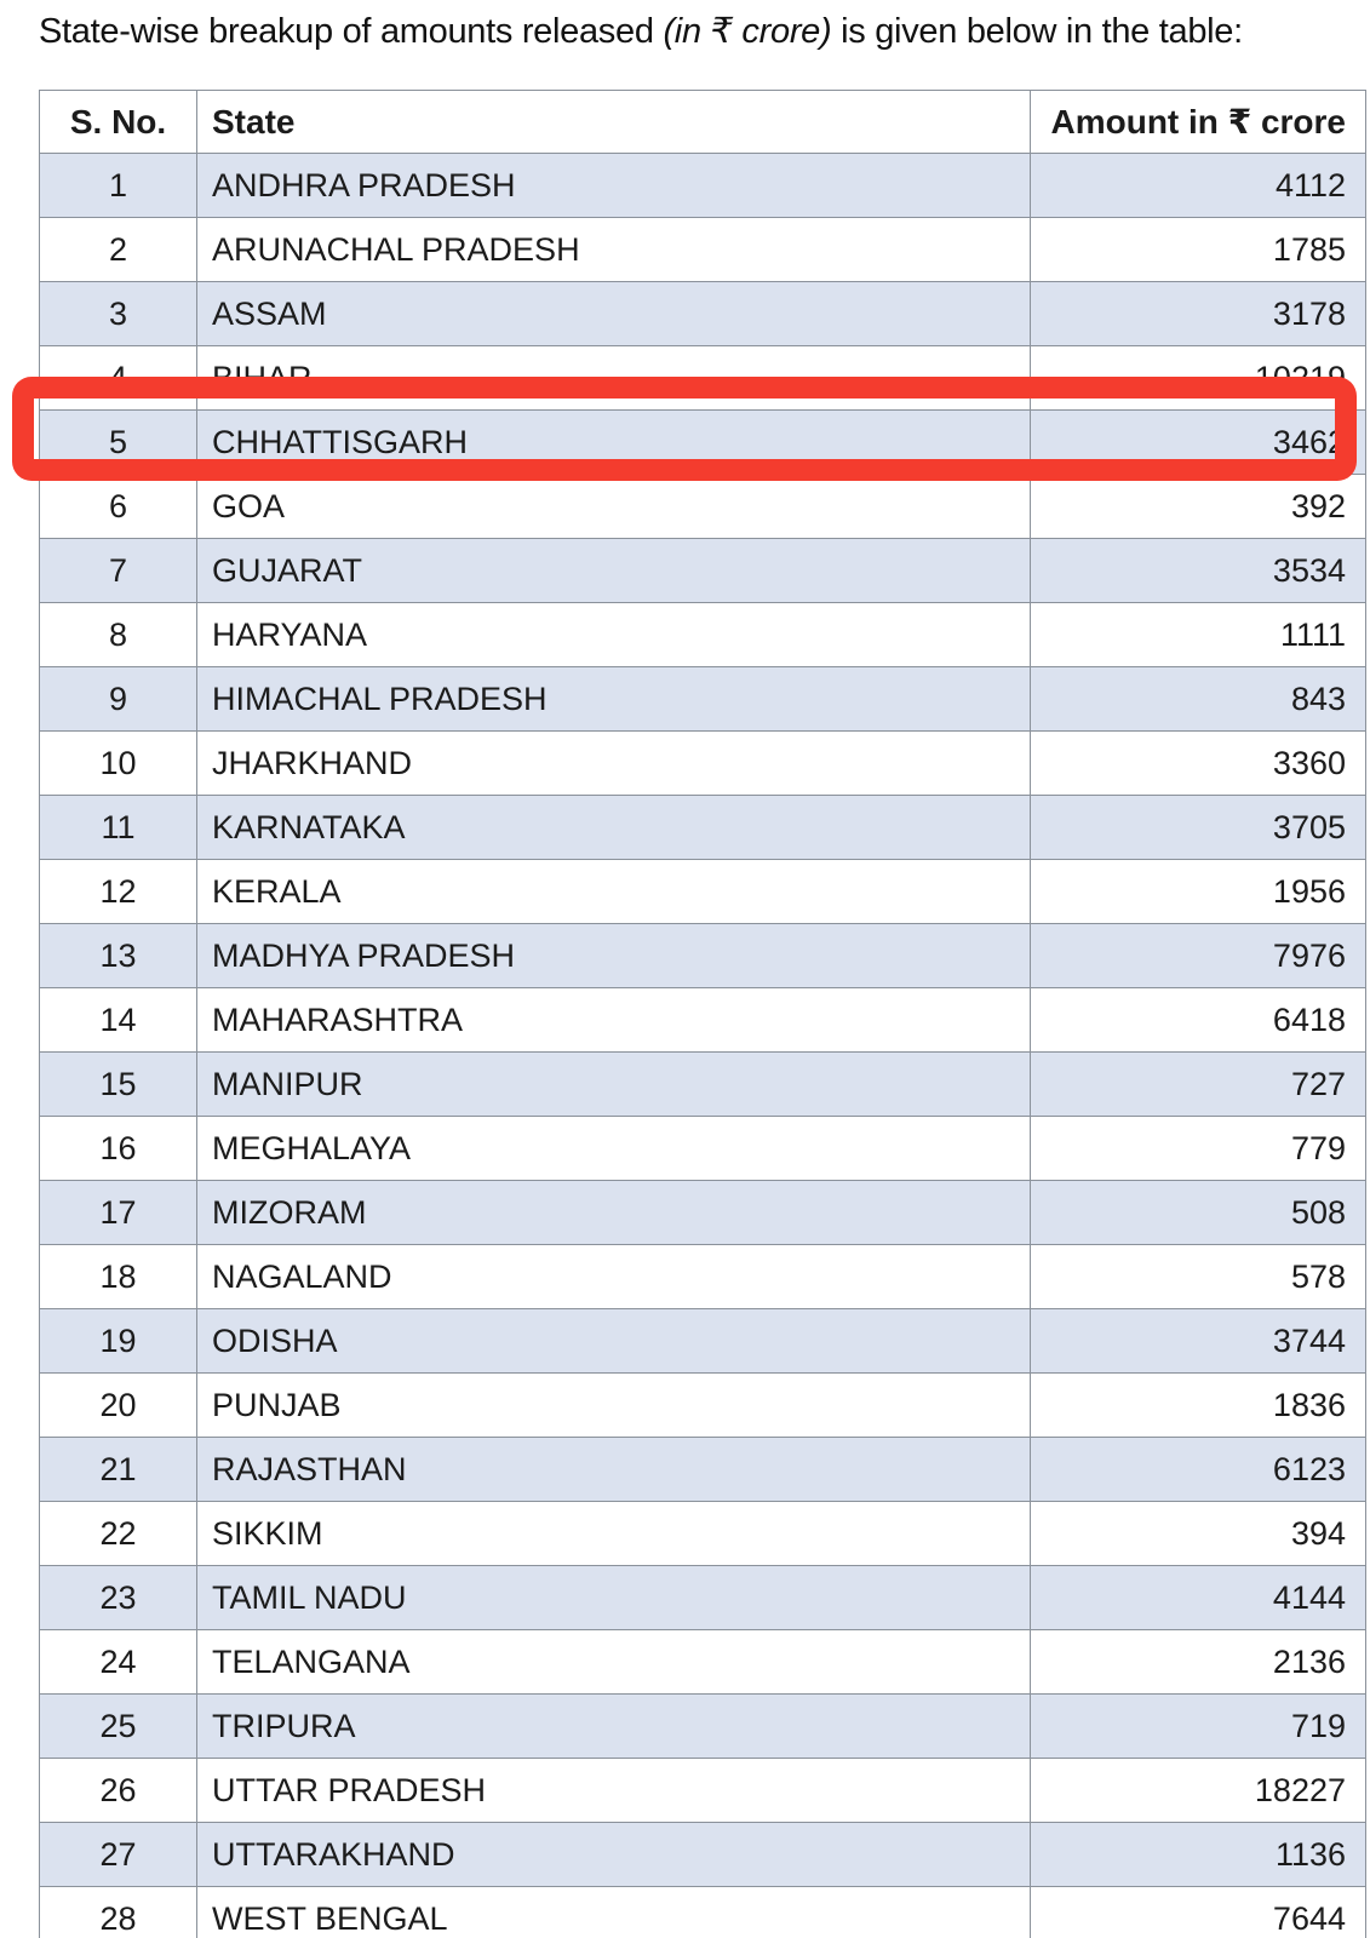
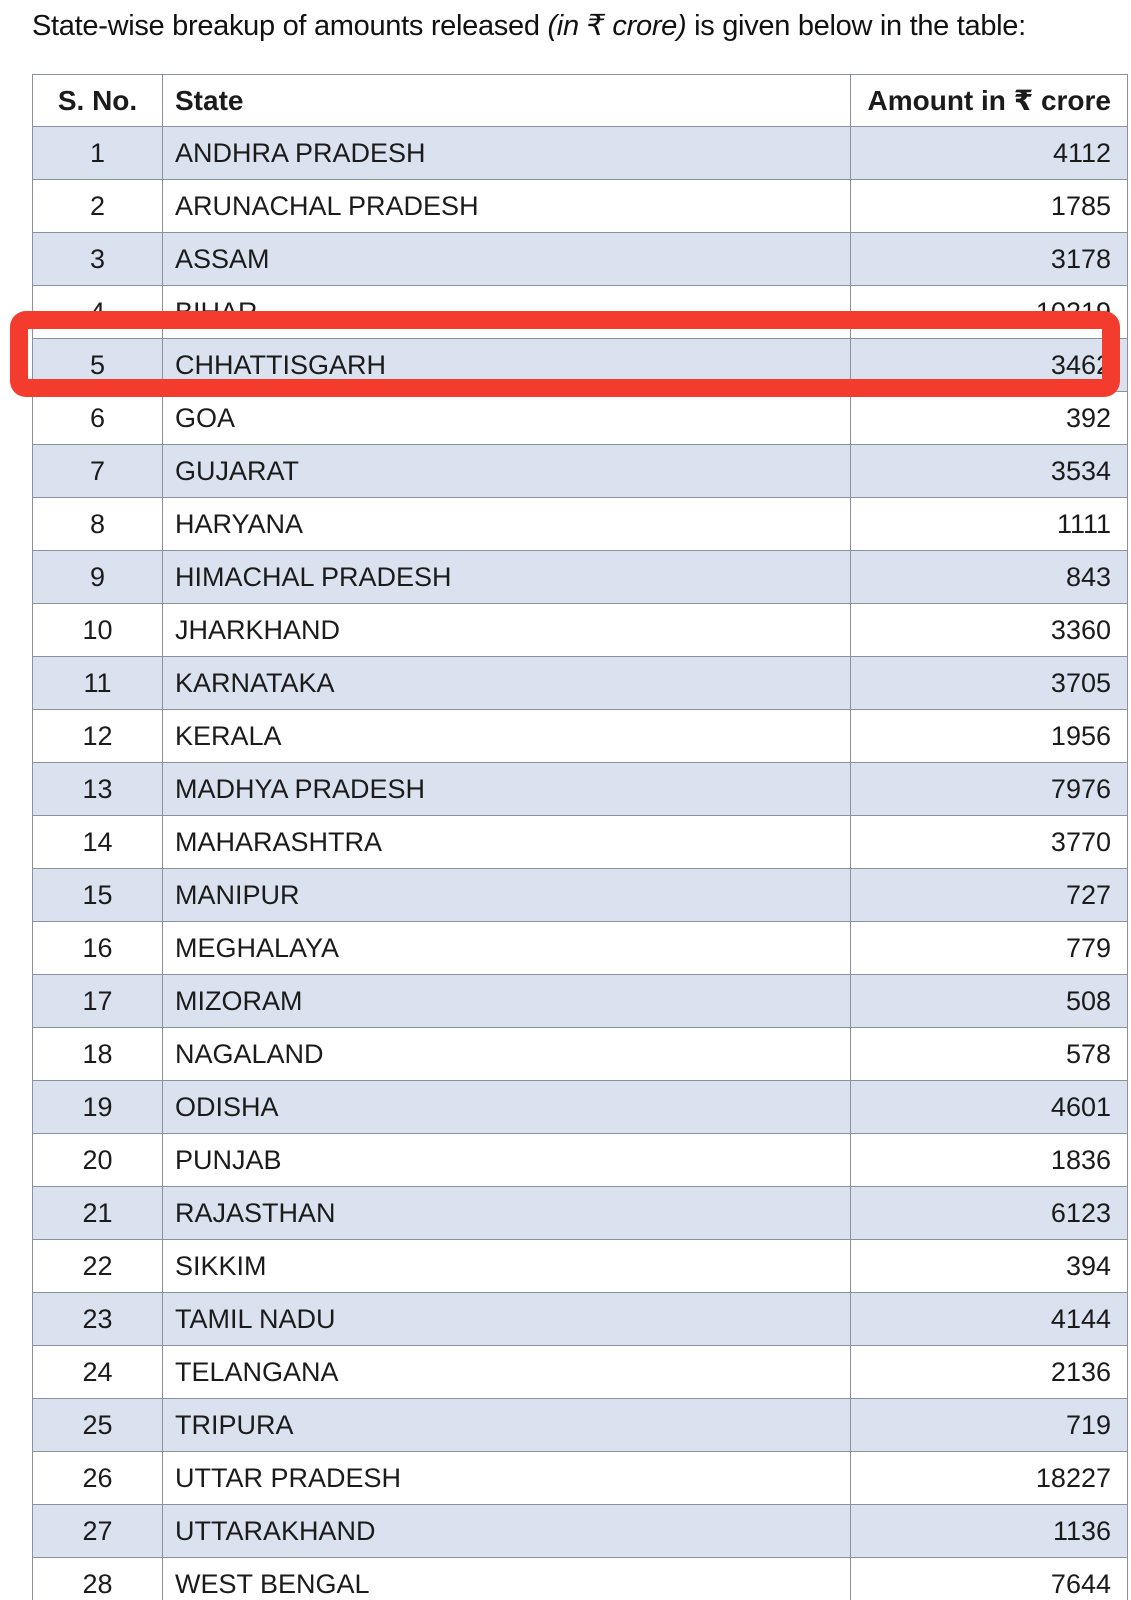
  State-wise breakup of amounts released (in ₹ crore) is given below in the table:
  S. No.	State	Amount in ₹ crore
  1	ANDHRA PRADESH	4112
  2	ARUNACHAL PRADESH	1785
  3	ASSAM	3178
  4	BIHAR	10219
  5	CHHATTISGARH	3462
  6	GOA	392
  7	GUJARAT	3534
  8	HARYANA	1111
  9	HIMACHAL PRADESH	843
  10	JHARKHAND	3360
  11	KARNATAKA	3705
  12	KERALA	1956
  13	MADHYA PRADESH	7976
- 14	MAHARASHTRA	6418
+ 14	MAHARASHTRA	3770
  15	MANIPUR	727
  16	MEGHALAYA	779
  17	MIZORAM	508
  18	NAGALAND	578
- 19	ODISHA	3744
+ 19	ODISHA	4601
  20	PUNJAB	1836
  21	RAJASTHAN	6123
  22	SIKKIM	394
  23	TAMIL NADU	4144
  24	TELANGANA	2136
  25	TRIPURA	719
  26	UTTAR PRADESH	18227
  27	UTTARAKHAND	1136
  28	WEST BENGAL	7644
